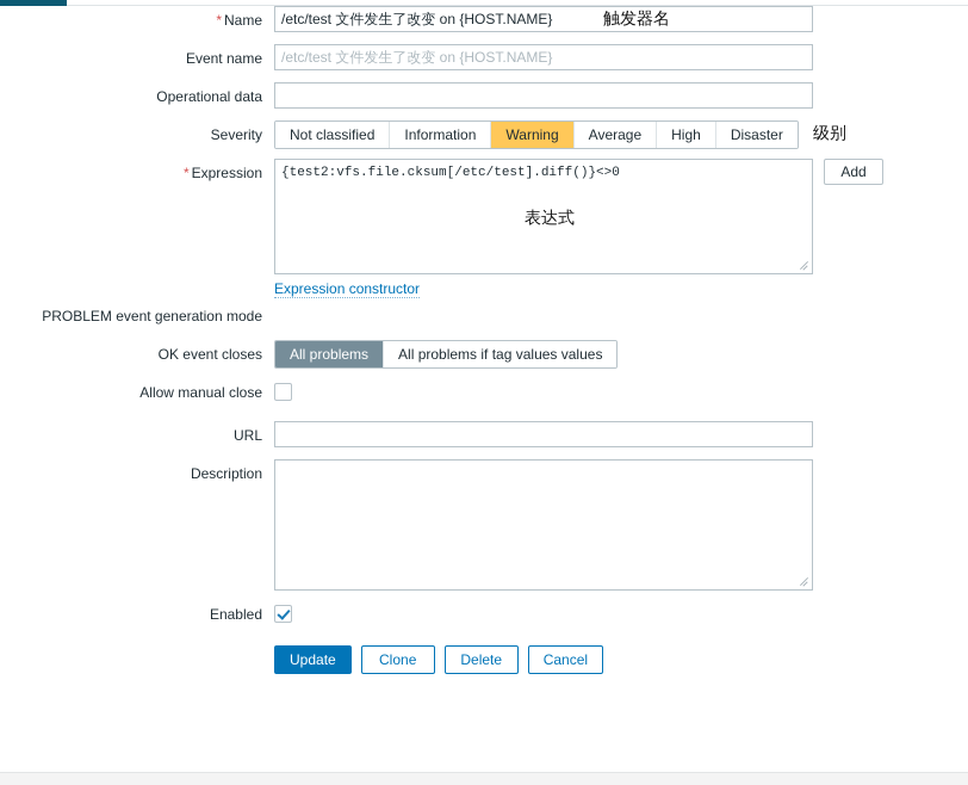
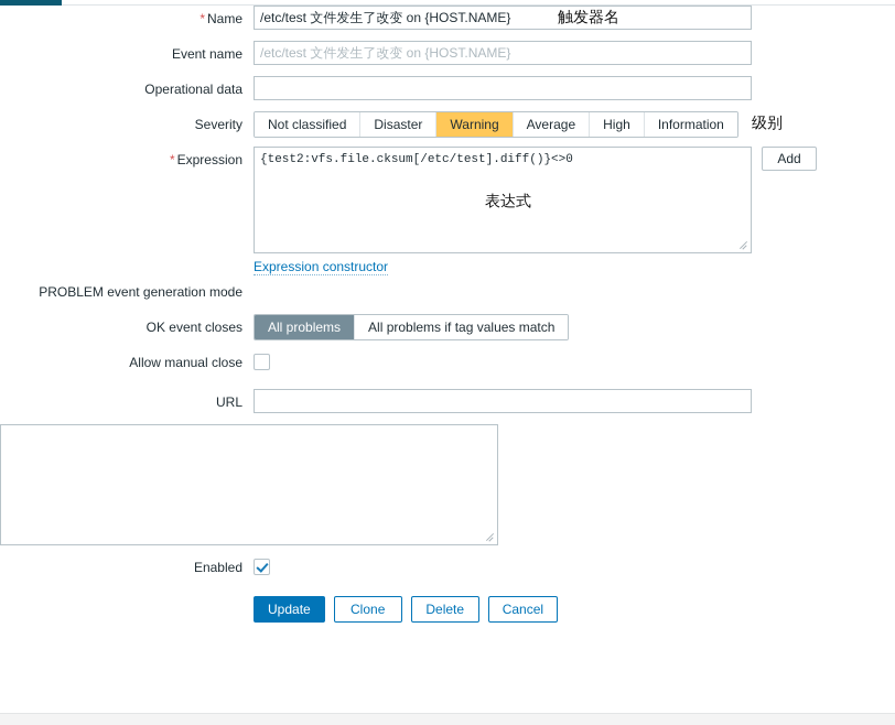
  * Name
  /etc/test 文件发生了改变 on {HOST.NAME}
  触发器名
  Event name
  /etc/test 文件发生了改变 on {HOST.NAME}
  Operational data
  Severity
  Not classified
- Information
+ Disaster
  Warning
  Average
  High
- Disaster
+ Information
  级别
  * Expression
  {test2:vfs.file.cksum[/etc/test].diff()}<>0
  表达式
  Add
  Expression constructor
  PROBLEM event generation mode
  OK event closes
  All problems
- All problems if tag values values
+ All problems if tag values match
  Allow manual close
  URL
- Description
  Enabled
  Update
  Clone
  Delete
  Cancel
